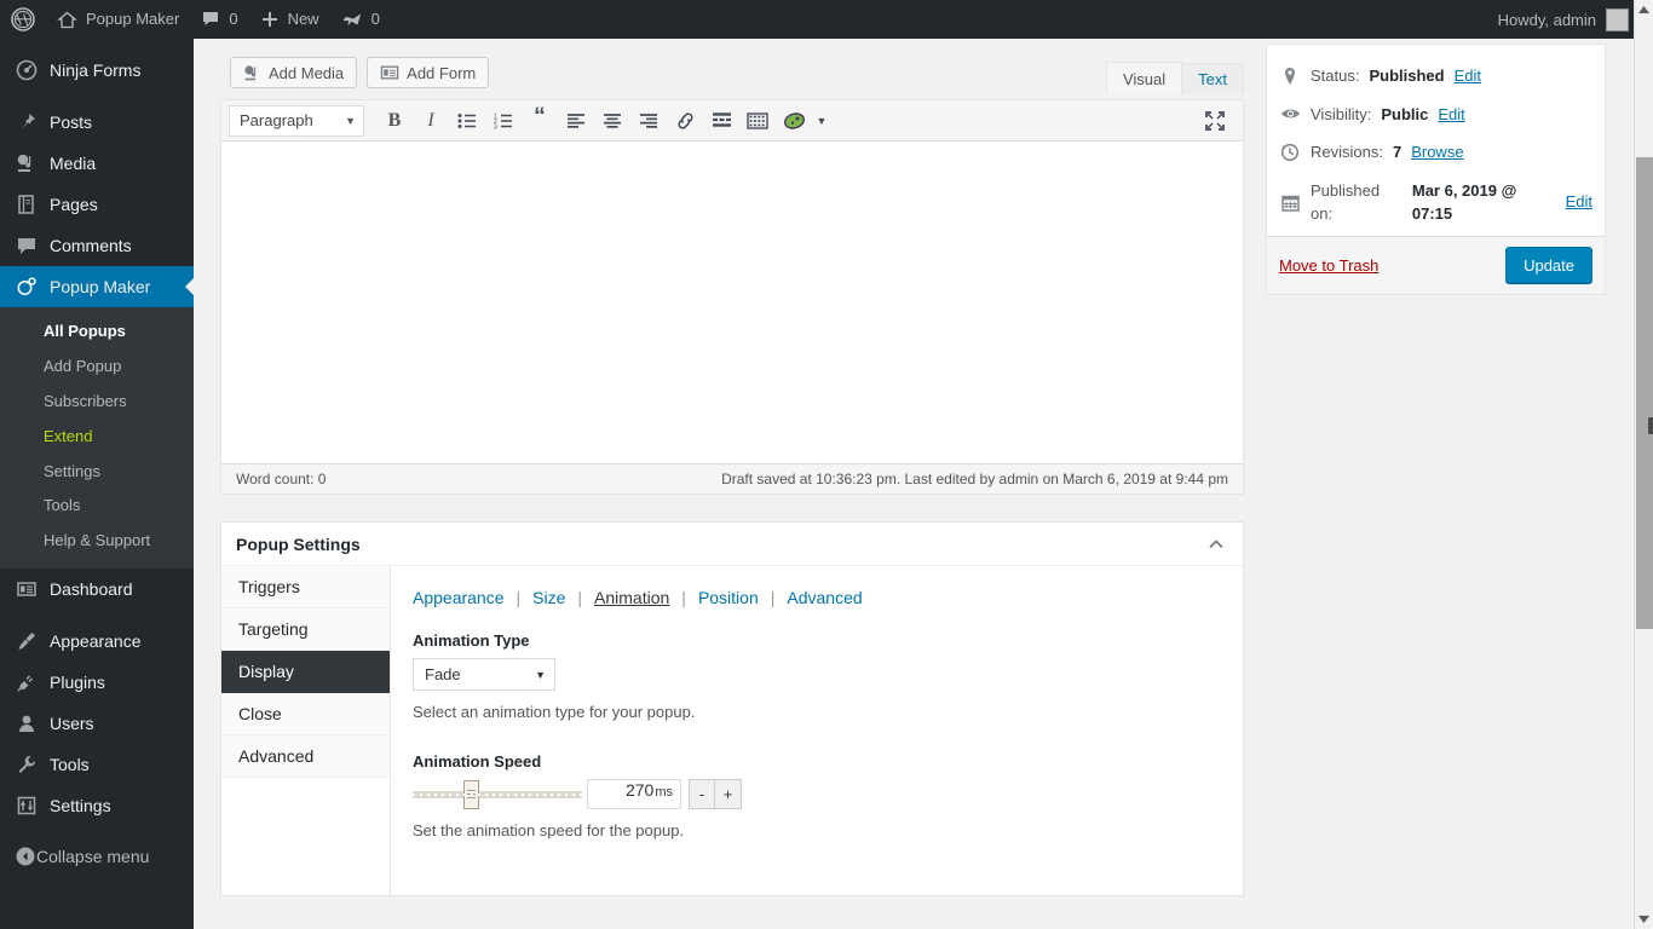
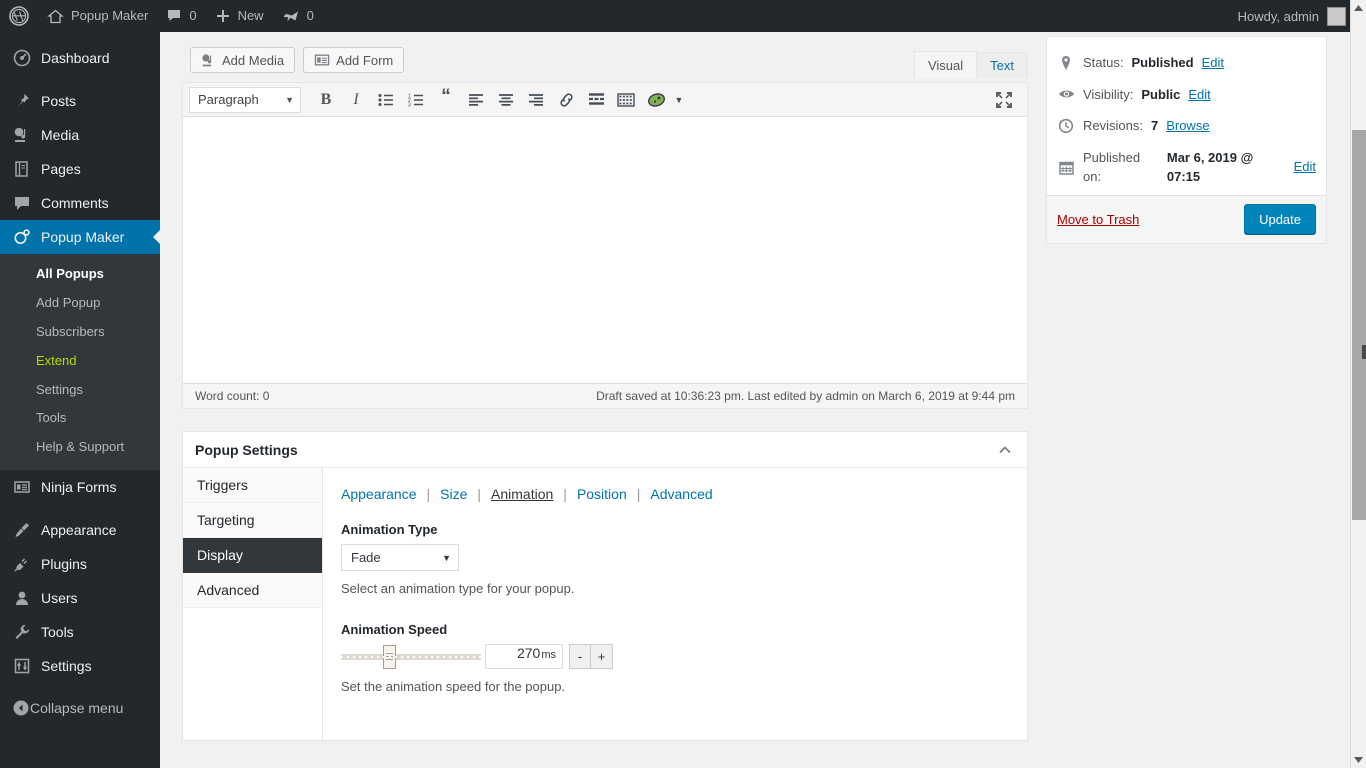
  Popup Maker
  0
  New
  0
  Howdy, admin
- Ninja Forms
+ Dashboard
  Posts
  Media
  Pages
  Comments
  Popup Maker
  All Popups
  Add Popup
  Subscribers
  Extend
  Settings
  Tools
  Help & Support
- Dashboard
+ Ninja Forms
  Appearance
  Plugins
  Users
  Tools
  Settings
  Collapse menu
  Add Media
  Add Form
  Visual
  Text
  Paragraph
  ▼
  B
  I
  “
  ▼
  Word count: 0
  Draft saved at 10:36:23 pm. Last edited by admin on March 6, 2019 at 9:44 pm
  Popup Settings
  Triggers
  Targeting
  Display
- Close
  Advanced
  Appearance
  |
  Size
  |
  Animation
  |
  Position
  |
  Advanced
  Animation Type
  Fade
  ▼
  Select an animation type for your popup.
  Animation Speed
  270
  ms
  -
  +
  Set the animation speed for the popup.
  Status:
  Published
  Edit
  Visibility:
  Public
  Edit
  Revisions:
  7
  Browse
  Published on:
  Mar 6, 2019 @ 07:15
  Edit
  Move to Trash
  Update
